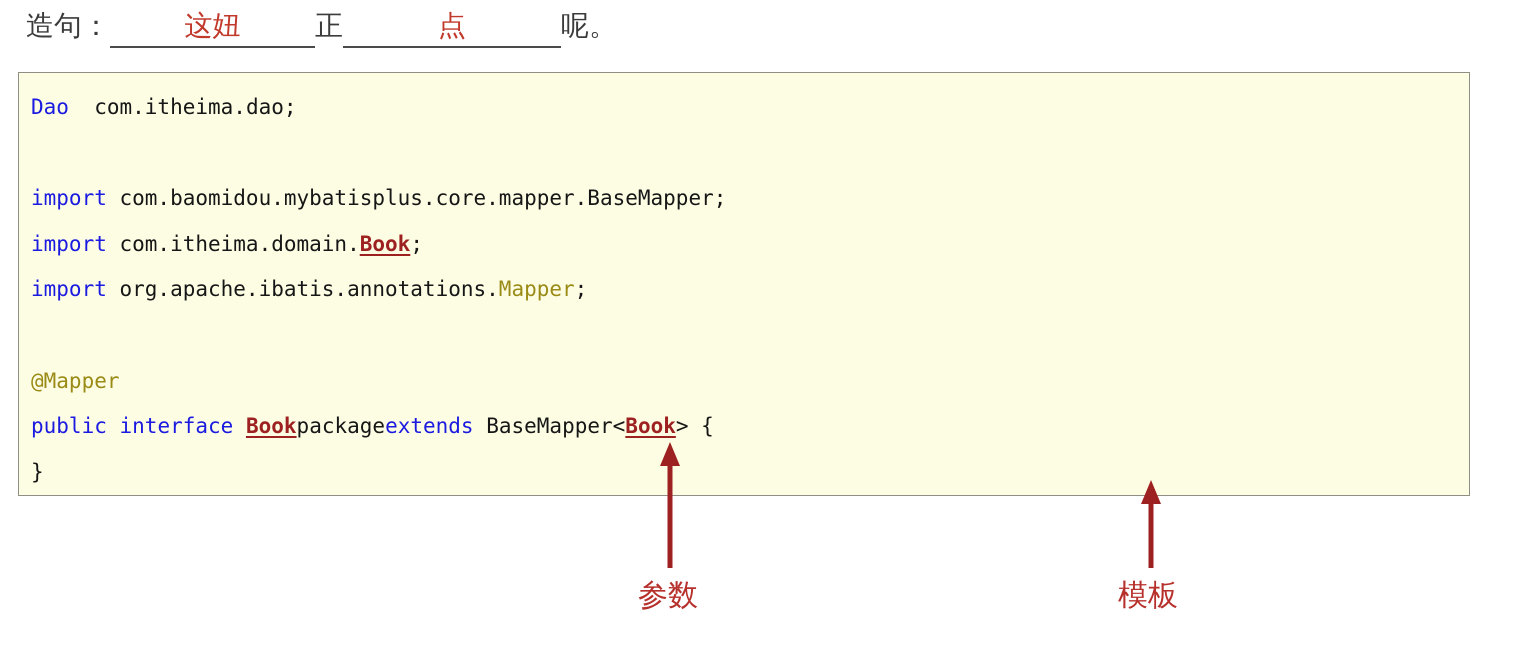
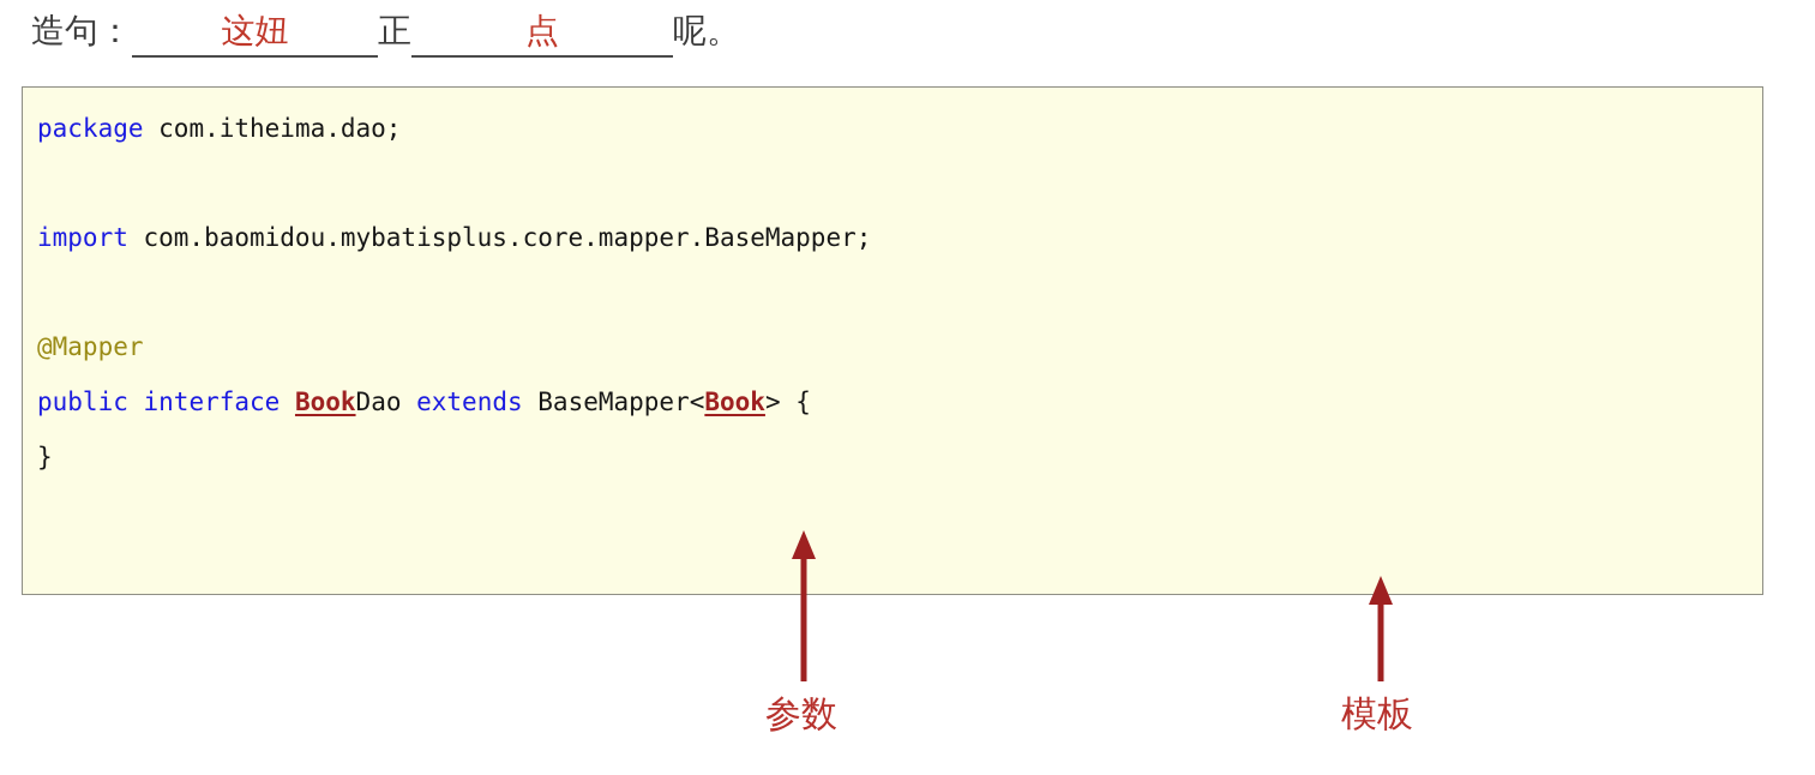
  造句： 这妞 正 点 呢。
- Dao com.itheima.dao;
+ package com.itheima.dao;
  import com.baomidou.mybatisplus.core.mapper.BaseMapper;
- import com.itheima.domain.Book;
- import org.apache.ibatis.annotations.Mapper;
  @Mapper
- public interface Bookpackageextends BaseMapper<Book> {
+ public interface BookDao extends BaseMapper<Book> {
  }
  参数
  模板
